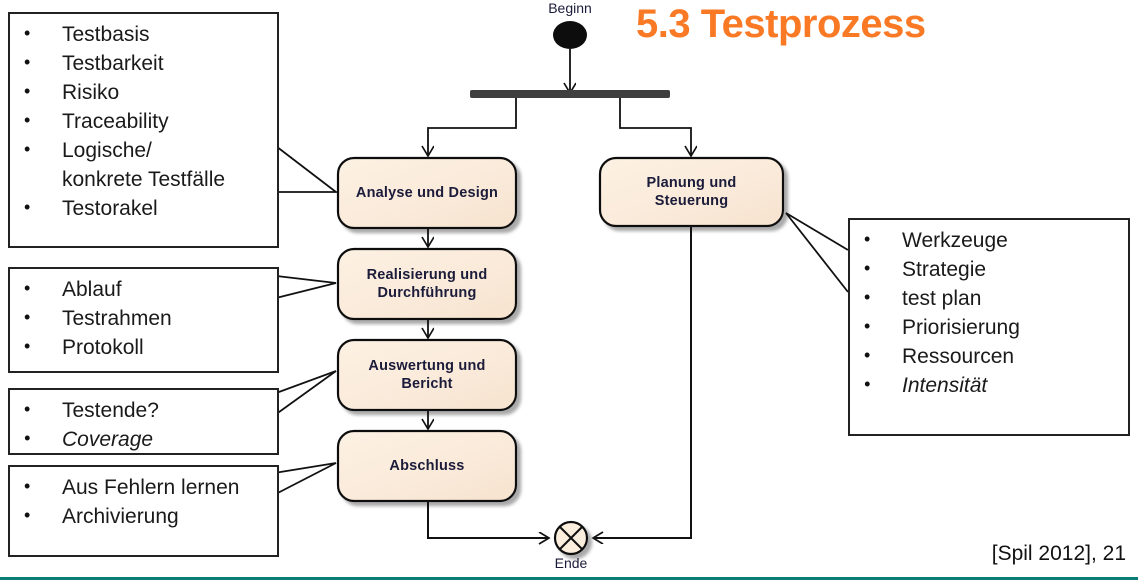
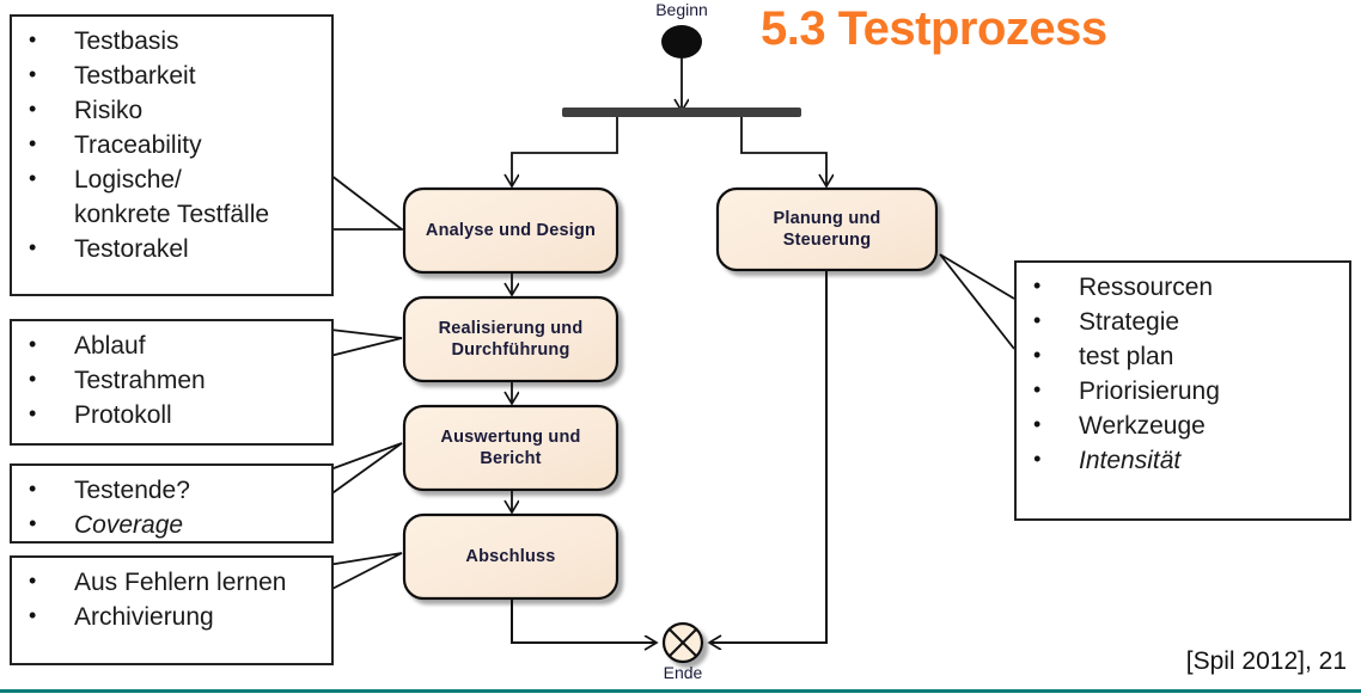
  5.3 Testprozess
  Analyse und Design
  Realisierung und
  Durchführung
  Auswertung und
  Bericht
  Abschluss
  Planung und
  Steuerung
  Beginn
  Ende
  Testbasis
  Testbarkeit
  Risiko
  Traceability
  Logische/
  konkrete Testfälle
  Testorakel
  Ablauf
  Testrahmen
  Protokoll
  Testende?
  Coverage
  Aus Fehlern lernen
  Archivierung
- Werkzeuge
+ Ressourcen
  Strategie
  test plan
  Priorisierung
- Ressourcen
+ Werkzeuge
  Intensität
  [Spil 2012], 21
